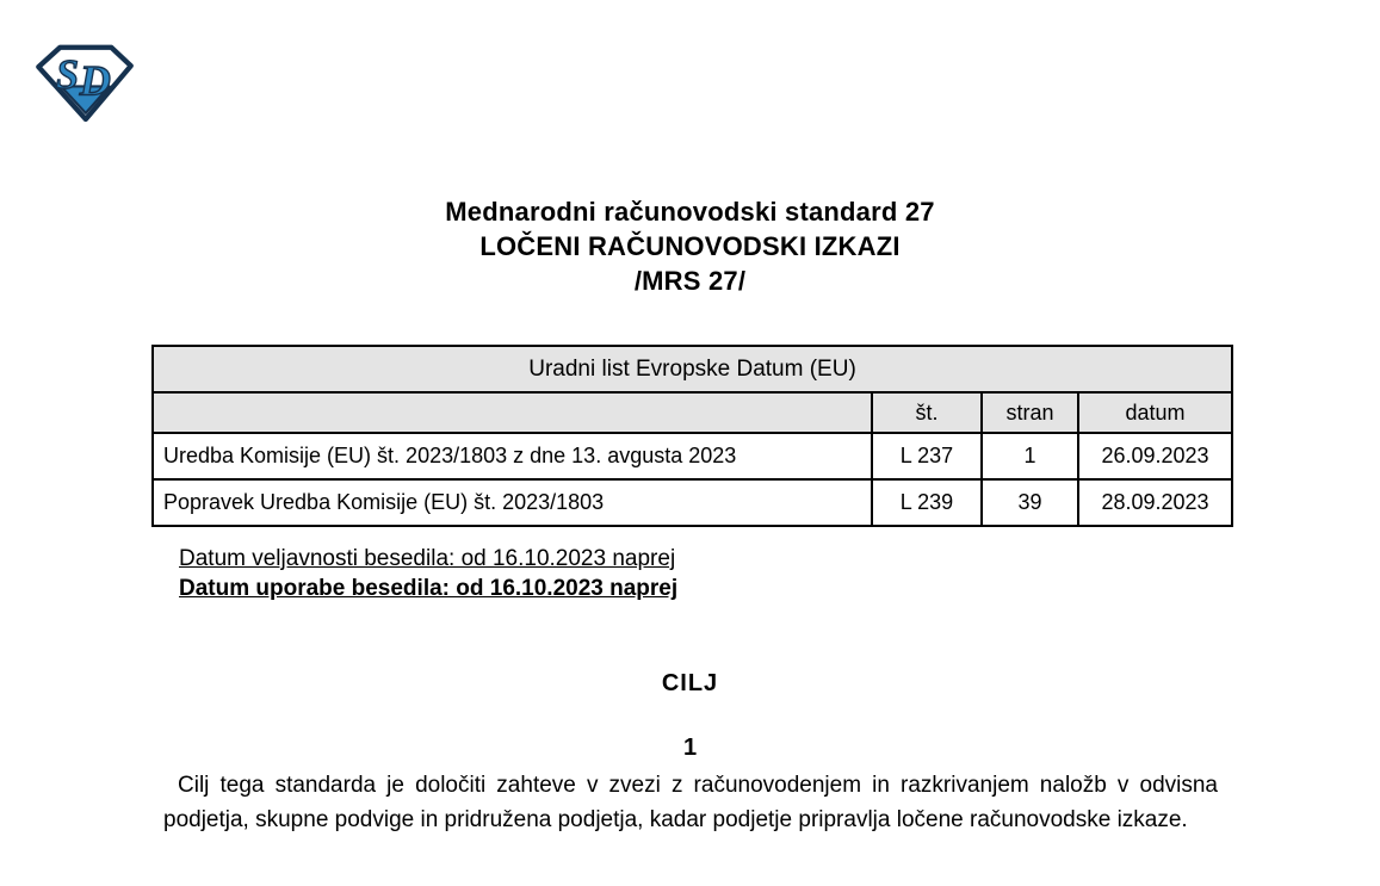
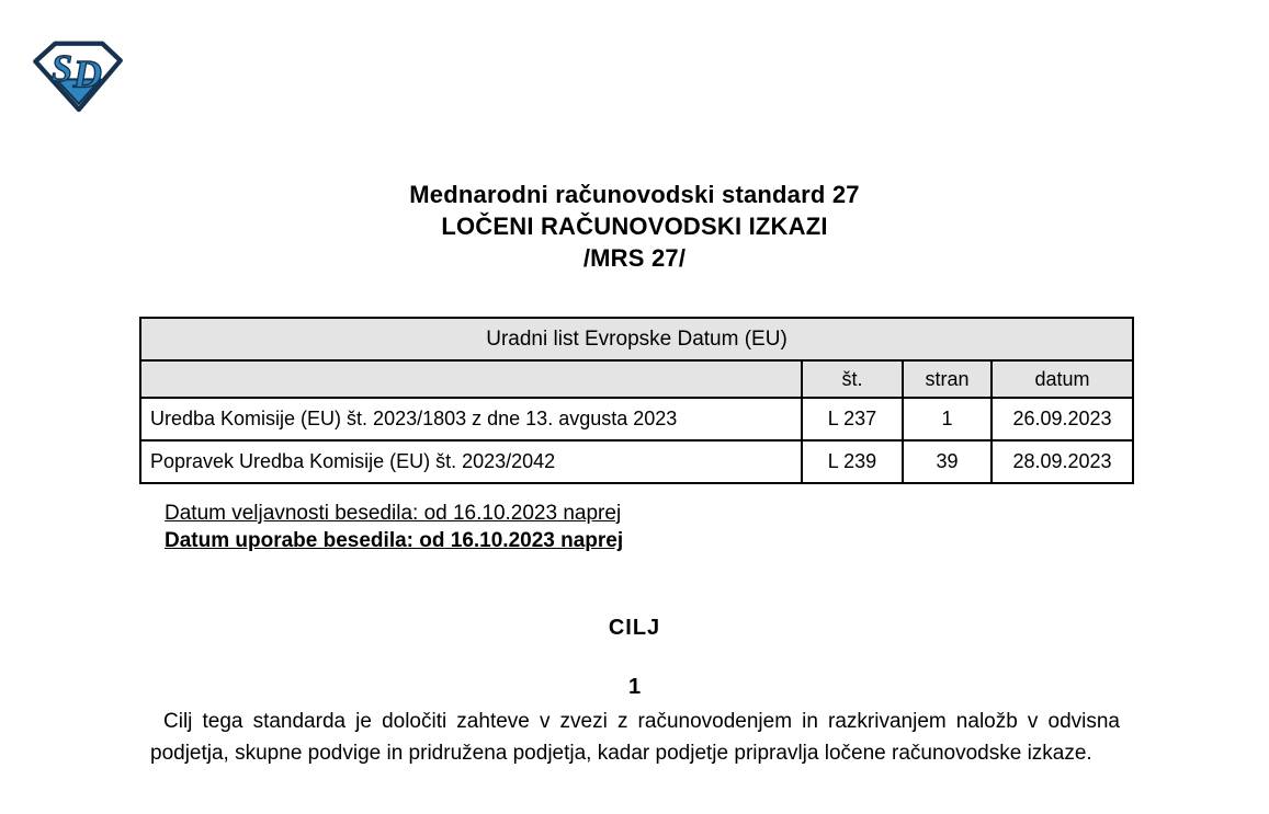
  S
  D
  Mednarodni računovodski standard 27
  LOČENI RAČUNOVODSKI IZKAZI
  /MRS 27/
  Uradni list Evropske Datum (EU)
  	št.	stran	datum
  Uredba Komisije (EU) št. 2023/1803 z dne 13. avgusta 2023	L 237	1	26.09.2023
- Popravek Uredba Komisije (EU) št. 2023/1803	L 239	39	28.09.2023
+ Popravek Uredba Komisije (EU) št. 2023/2042	L 239	39	28.09.2023
  Datum veljavnosti besedila: od 16.10.2023 naprej
  Datum uporabe besedila: od 16.10.2023 naprej
  CILJ
  1
  Cilj tega standarda je določiti zahteve v zvezi z računovodenjem in razkrivanjem naložb v odvisna podjetja, skupne podvige in pridružena podjetja, kadar podjetje pripravlja ločene računovodske izkaze.
